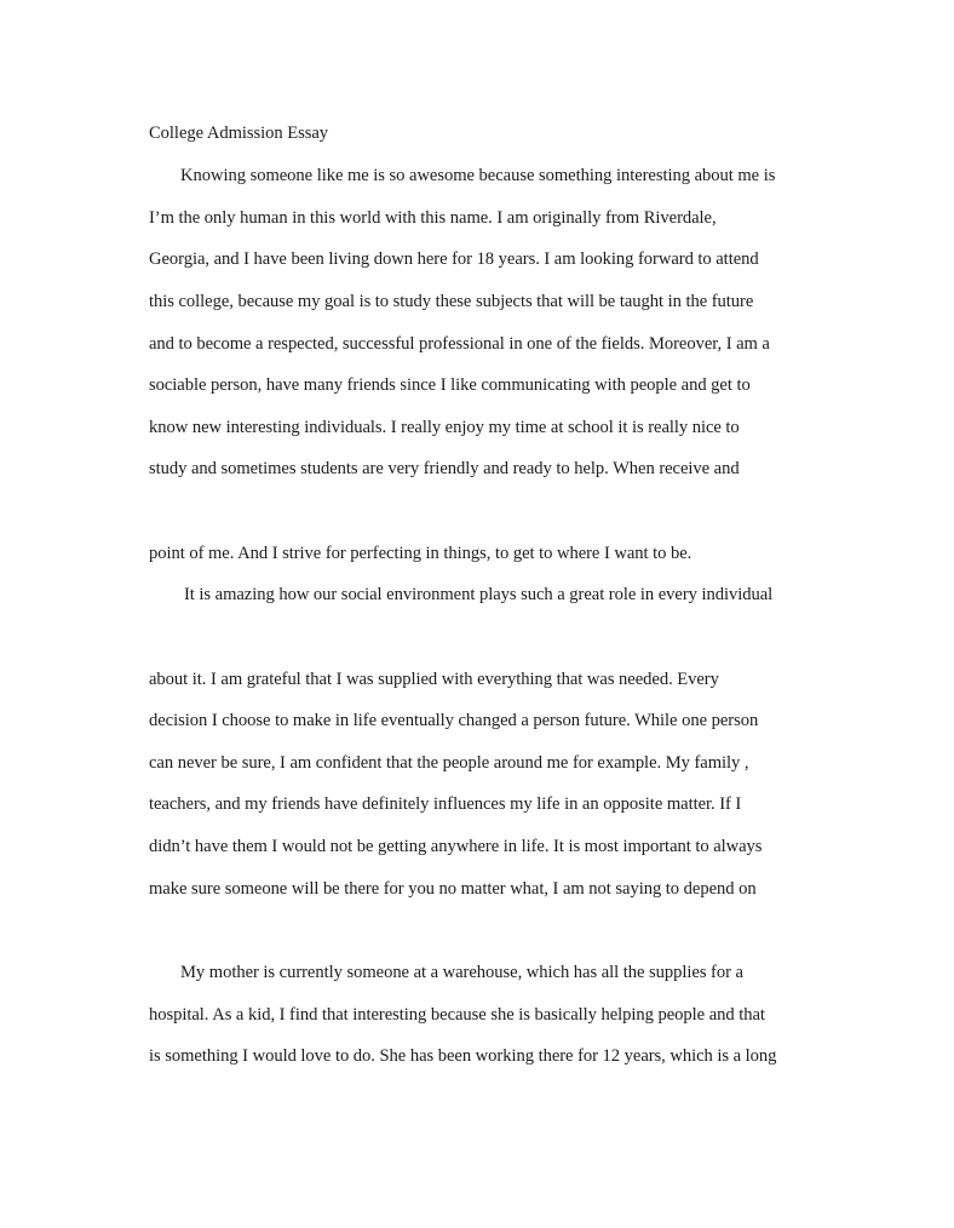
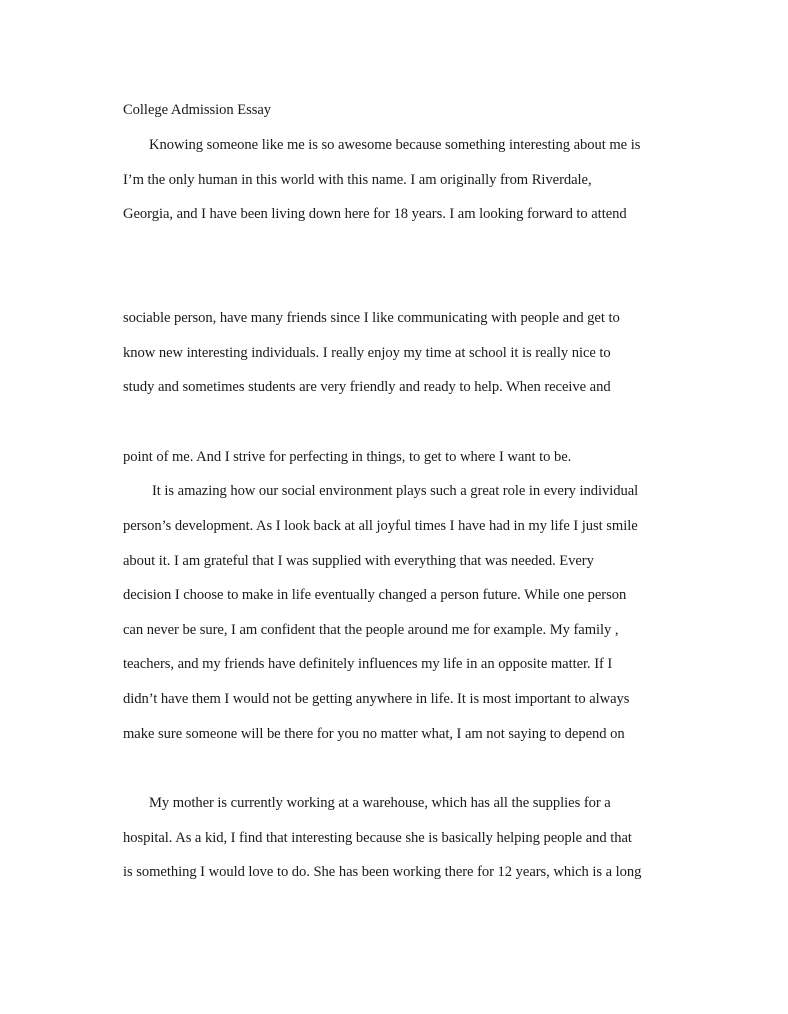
  College Admission Essay
  Knowing someone like me is so awesome because something interesting about me is
  I’m the only human in this world with this name. I am originally from Riverdale,
  Georgia, and I have been living down here for 18 years. I am looking forward to attend
- this college, because my goal is to study these subjects that will be taught in the future
- and to become a respected, successful professional in one of the fields. Moreover, I am a
  sociable person, have many friends since I like communicating with people and get to
  know new interesting individuals. I really enjoy my time at school it is really nice to
  study and sometimes students are very friendly and ready to help. When receive and
  point of me. And I strive for perfecting in things, to get to where I want to be.
  It is amazing how our social environment plays such a great role in every individual
+ person’s development. As I look back at all joyful times I have had in my life I just smile
  about it. I am grateful that I was supplied with everything that was needed. Every
  decision I choose to make in life eventually changed a person future. While one person
  can never be sure, I am confident that the people around me for example. My family ,
  teachers, and my friends have definitely influences my life in an opposite matter. If I
  didn’t have them I would not be getting anywhere in life. It is most important to always
  make sure someone will be there for you no matter what, I am not saying to depend on
- My mother is currently someone at a warehouse, which has all the supplies for a
+ My mother is currently working at a warehouse, which has all the supplies for a
  hospital. As a kid, I find that interesting because she is basically helping people and that
  is something I would love to do. She has been working there for 12 years, which is a long
